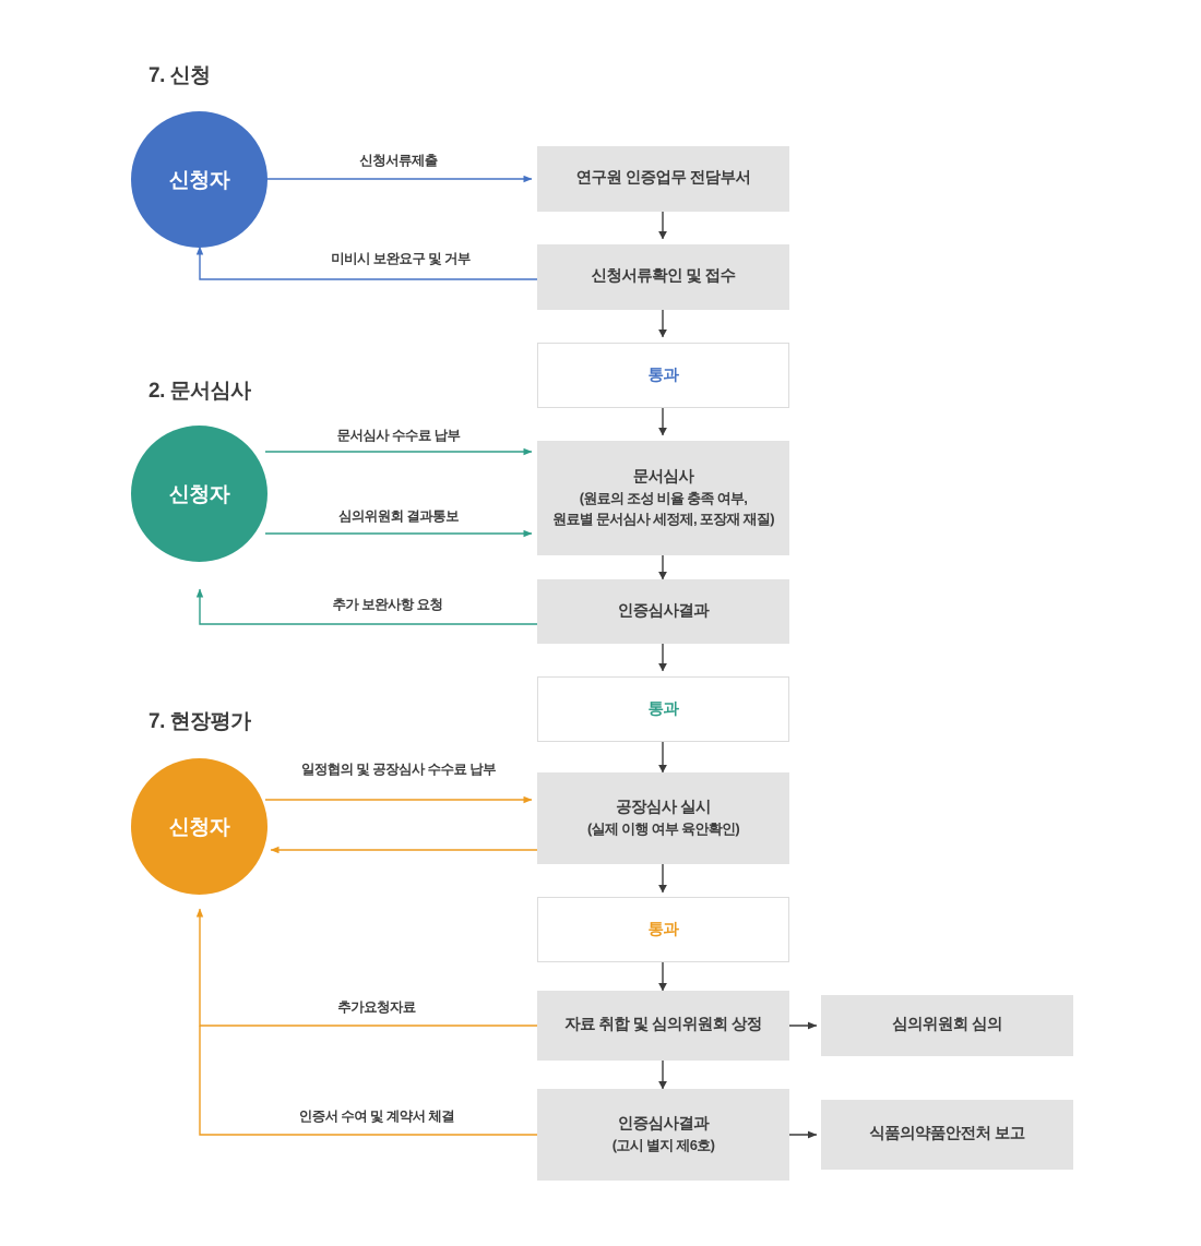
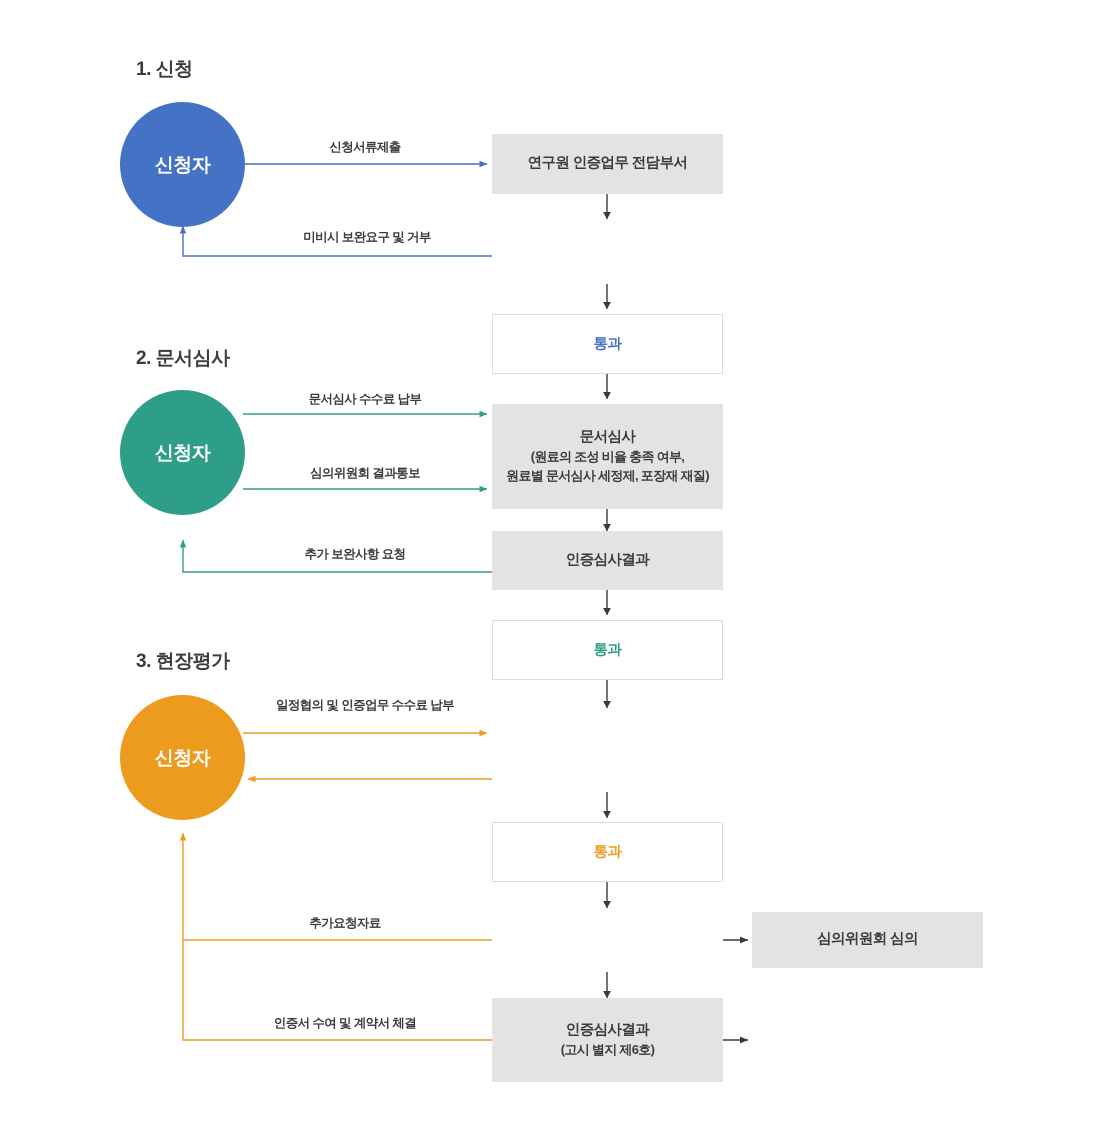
- 7. 신청
+ 1. 신청
  2. 문서심사
- 7. 현장평가
+ 3. 현장평가
  신청자
  신청자
  신청자
  연구원 인증업무 전담부서
- 신청서류확인 및 접수
  문서심사
  (원료의 조성 비율 충족 여부,
  원료별 문서심사 세정제, 포장재 재질)
  인증심사결과
- 공장심사 실시
- (실제 이행 여부 육안확인)
- 자료 취합 및 심의위원회 상정
  인증심사결과
  (고시 별지 제6호)
  심의위원회 심의
- 식품의약품안전처 보고
  통과
  통과
  통과
  신청서류제출
  미비시 보완요구 및 거부
  문서심사 수수료 납부
  심의위원회 결과통보
  추가 보완사항 요청
- 일정협의 및 공장심사 수수료 납부
+ 일정협의 및 인증업무 수수료 납부
  추가요청자료
  인증서 수여 및 계약서 체결
